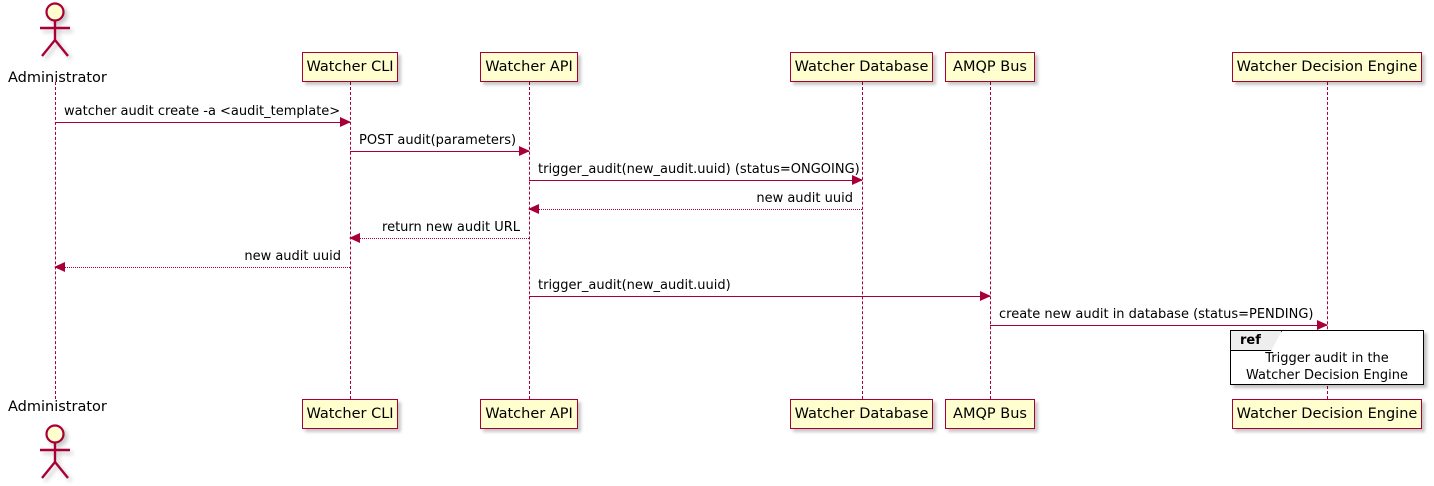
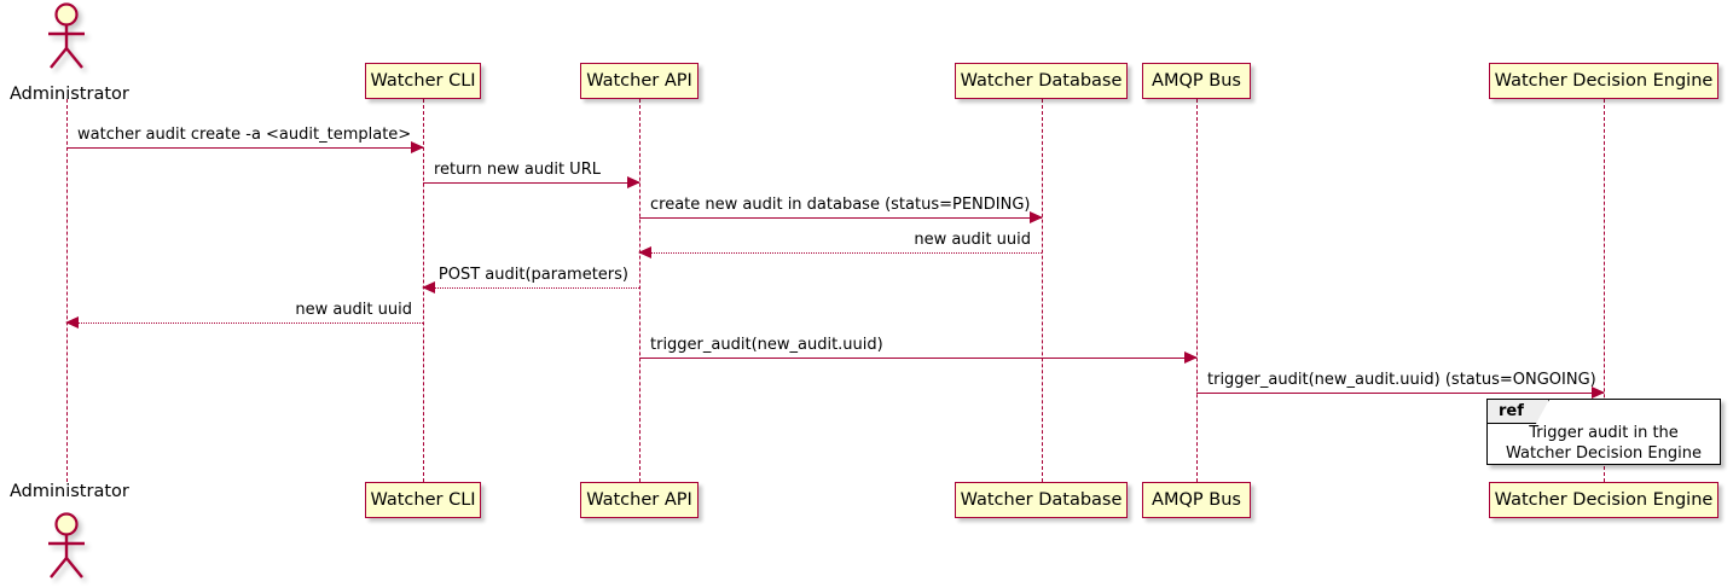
  Watcher CLI
  Watcher CLI
  Watcher API
  Watcher API
  Watcher Database
  Watcher Database
  AMQP Bus
  AMQP Bus
  Watcher Decision Engine
  Watcher Decision Engine
  Administrator
  Administrator
  watcher audit create -a <audit_template>
- POST audit(parameters)
+ return new audit URL
- trigger_audit(new_audit.uuid) (status=ONGOING)
+ create new audit in database (status=PENDING)
  new audit uuid
- return new audit URL
+ POST audit(parameters)
  new audit uuid
  trigger_audit(new_audit.uuid)
- create new audit in database (status=PENDING)
+ trigger_audit(new_audit.uuid) (status=ONGOING)
  ref
  Trigger audit in the
  Watcher Decision Engine
